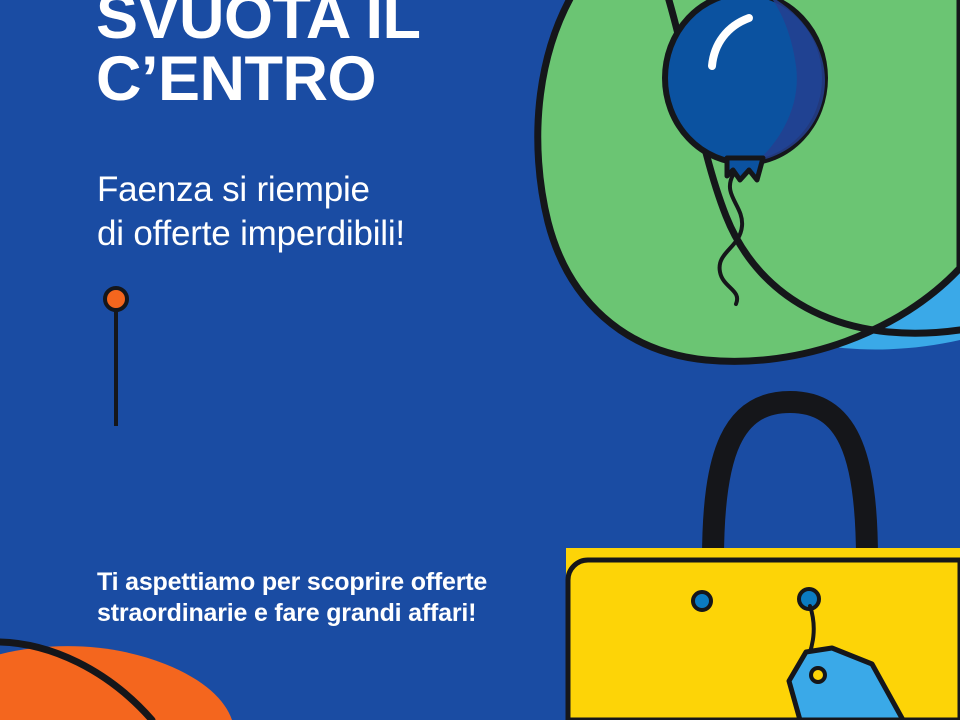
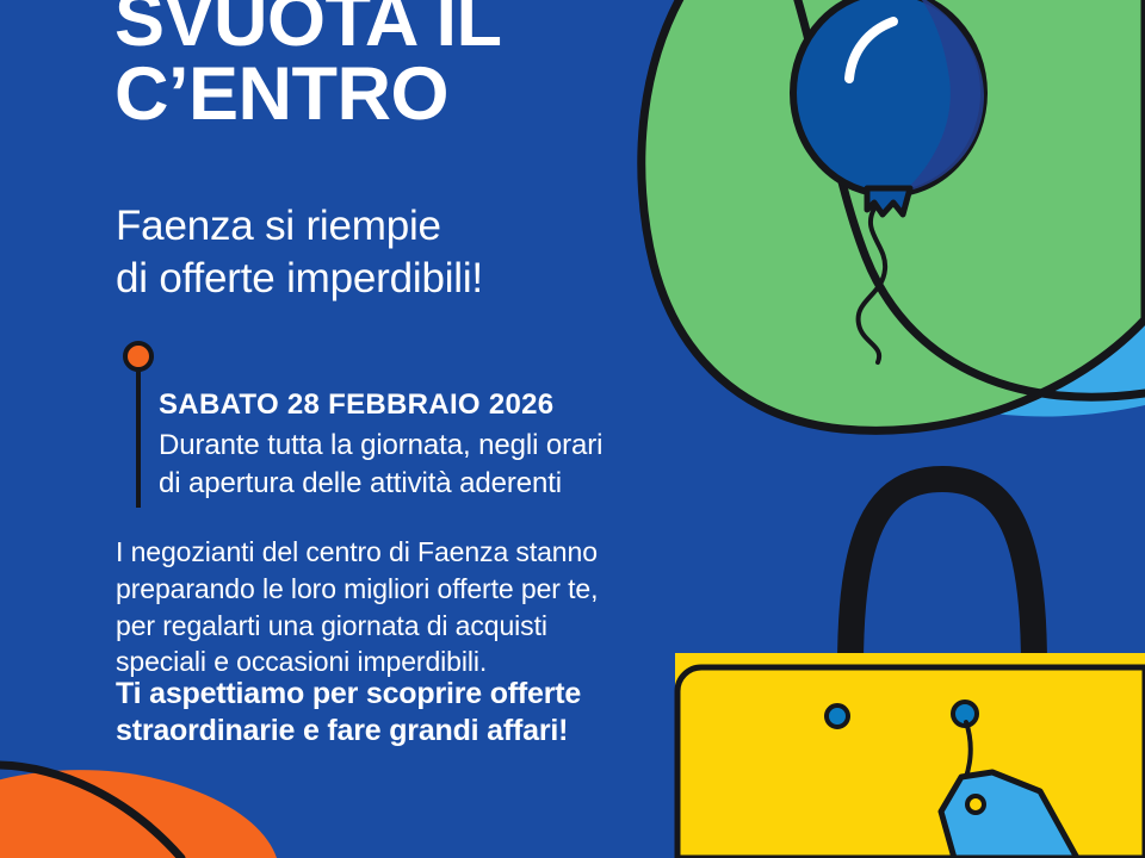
  SVUOTA IL
  C’ENTRO
  Faenza si riempie
  di offerte imperdibili!
+ SABATO 28 FEBBRAIO 2026
+ Durante tutta la giornata, negli orari
+ di apertura delle attività aderenti
+ I negozianti del centro di Faenza stanno
+ preparando le loro migliori offerte per te,
+ per regalarti una giornata di acquisti
+ speciali e occasioni imperdibili.
  Ti aspettiamo per scoprire offerte
  straordinarie e fare grandi affari!
